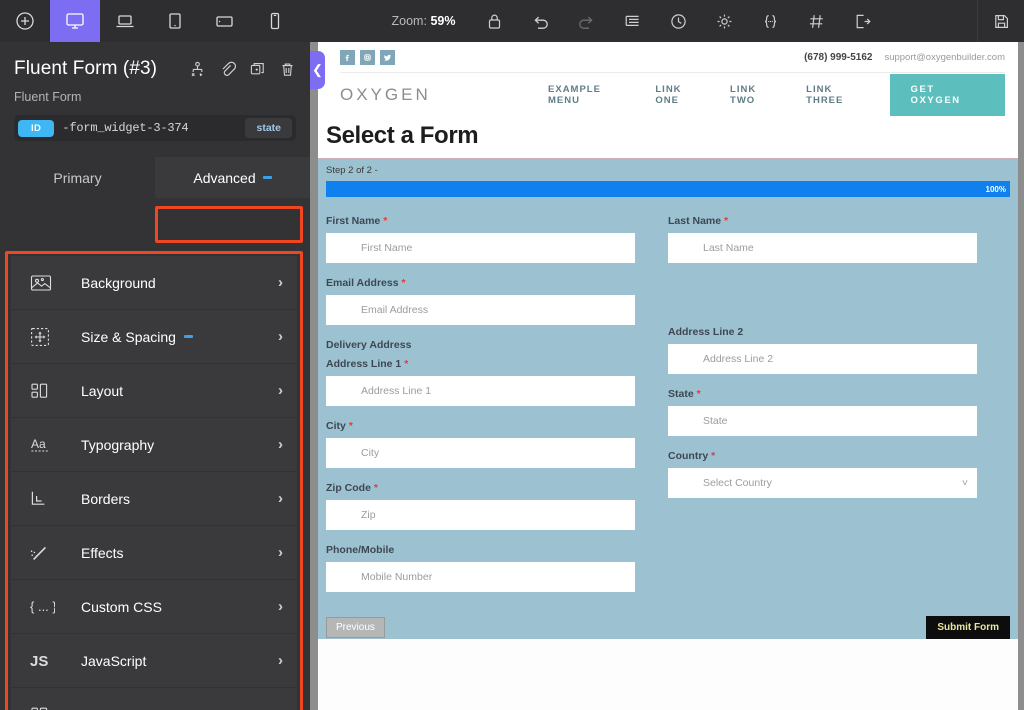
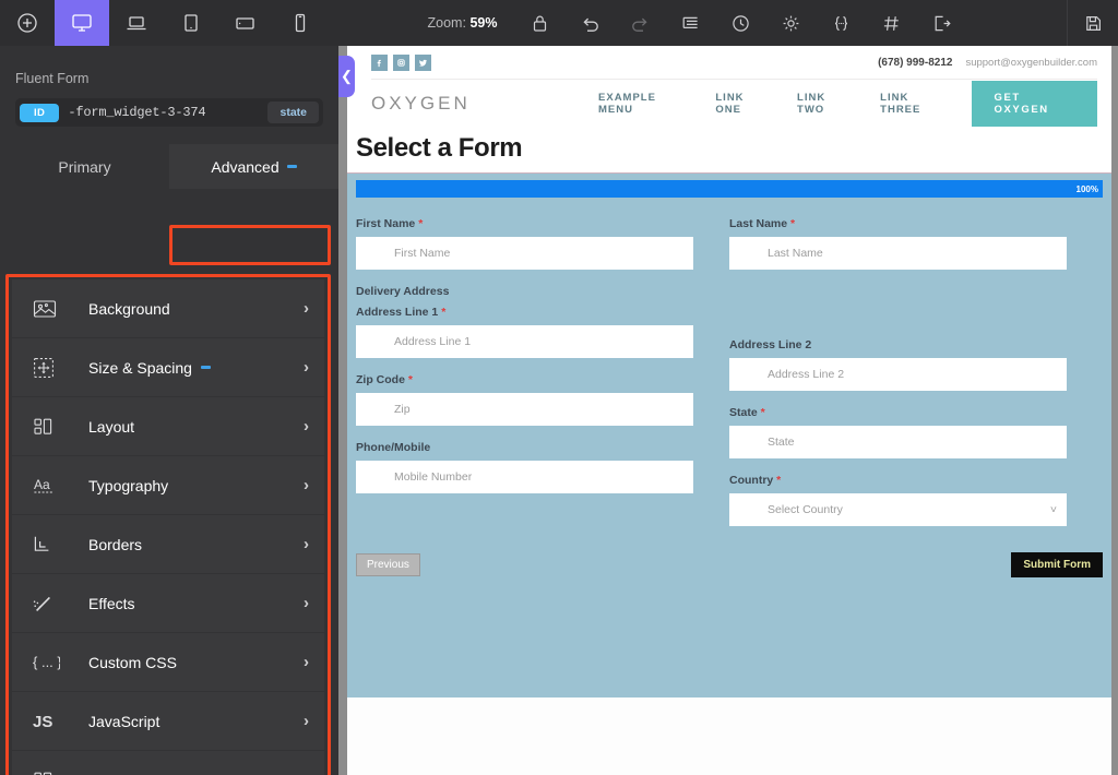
  Zoom: 59%
- Fluent Form (#3)
  Fluent Form
  ID
  -form_widget-3-374
  state
  Primary
  Advanced
  Background
  ›
  Size & Spacing
  ›
  Layout
  ›
  Aa
  Typography
  ›
  Borders
  ›
  Effects
  ›
  { ... }
  Custom CSS
  ›
  JS
  JavaScript
  ›
  ❮
- (678) 999-5162
+ (678) 999-8212
  support@oxygenbuilder.com
  OXYGEN
  EXAMPLE MENU
  LINK ONE
  LINK TWO
  LINK THREE
  GET OXYGEN
  Select a Form
- Step 2 of 2 -
  100%
  First Name *
  First Name
- Email Address *
- Email Address
  Delivery Address
  Address Line 1 *
  Address Line 1
- City *
- City
  Zip Code *
  Zip
  Phone/Mobile
  Mobile Number
  Last Name *
  Last Name
  Address Line 2
  Address Line 2
  State *
  State
  Country *
  Select Country
  ˅
  Previous
  Submit Form
